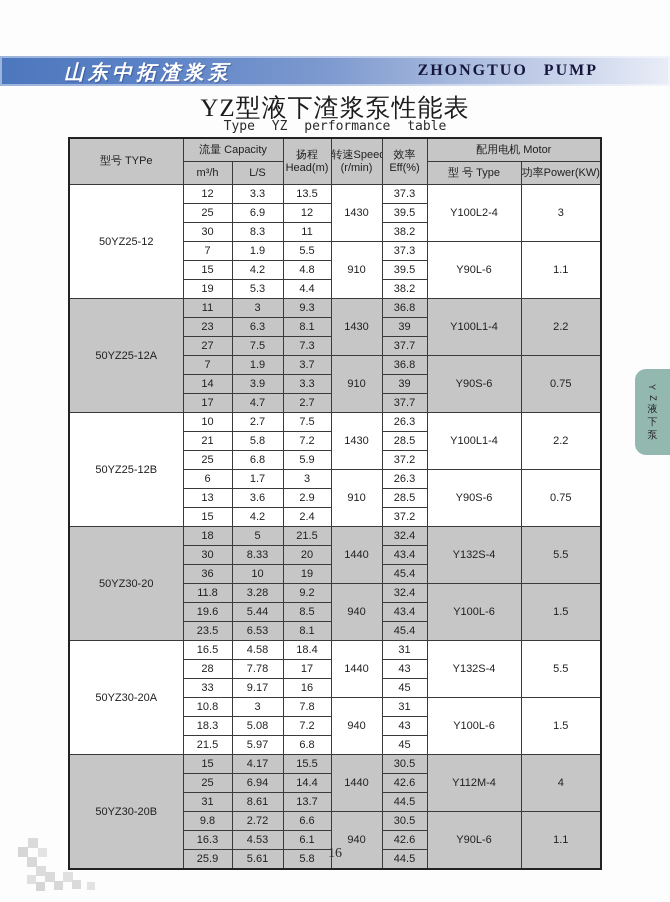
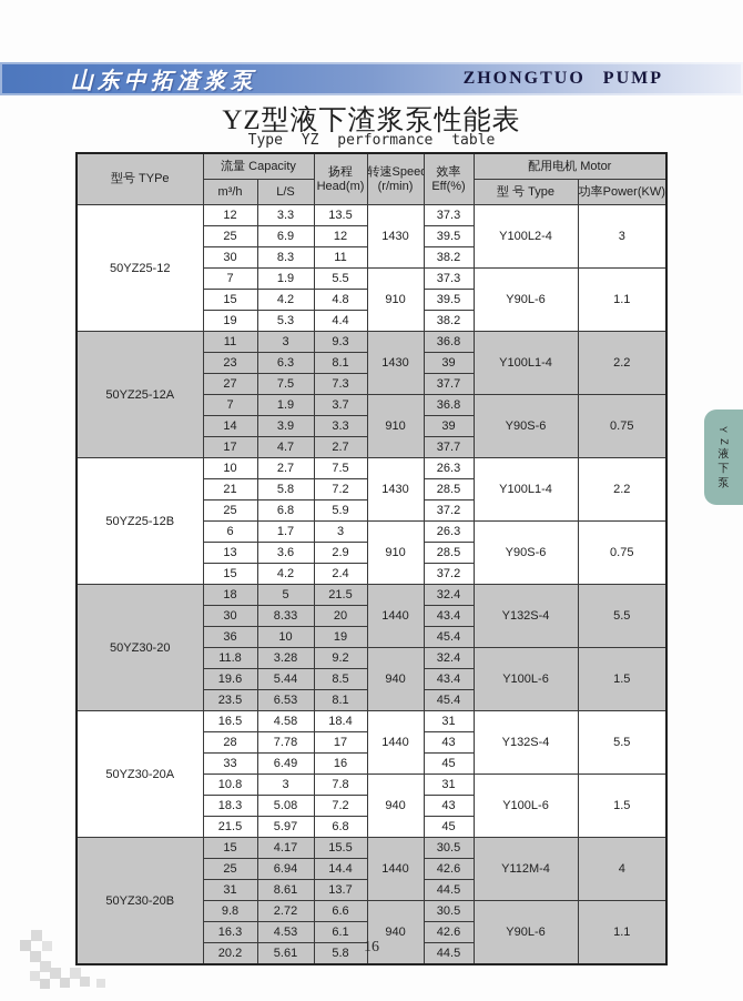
  山东中拓渣浆泵
  ZHONGTUO PUMP
  YZ型液下渣浆泵性能表
  Type YZ performance table
  型号 TYPe	流量 Capacity	扬程 Head(m)	转速Spee (r/min)	效率 Eff(%)	配用电机 Motor
  m³/h	L/S	型 号 Type	功率Power(KW)
  50YZ25-12	12	3.3	13.5	1430	37.3	Y100L2-4	3
  25	6.9	12	39.5
  30	8.3	11	38.2
  7	1.9	5.5	910	37.3	Y90L-6	1.1
  15	4.2	4.8	39.5
  19	5.3	4.4	38.2
  50YZ25-12A	11	3	9.3	1430	36.8	Y100L1-4	2.2
  23	6.3	8.1	39
  27	7.5	7.3	37.7
  7	1.9	3.7	910	36.8	Y90S-6	0.75
  14	3.9	3.3	39
  17	4.7	2.7	37.7
  50YZ25-12B	10	2.7	7.5	1430	26.3	Y100L1-4	2.2
  21	5.8	7.2	28.5
  25	6.8	5.9	37.2
  6	1.7	3	910	26.3	Y90S-6	0.75
  13	3.6	2.9	28.5
  15	4.2	2.4	37.2
  50YZ30-20	18	5	21.5	1440	32.4	Y132S-4	5.5
  30	8.33	20	43.4
  36	10	19	45.4
  11.8	3.28	9.2	940	32.4	Y100L-6	1.5
  19.6	5.44	8.5	43.4
  23.5	6.53	8.1	45.4
  50YZ30-20A	16.5	4.58	18.4	1440	31	Y132S-4	5.5
  28	7.78	17	43
- 33	9.17	16	45
+ 33	6.49	16	45
  10.8	3	7.8	940	31	Y100L-6	1.5
  18.3	5.08	7.2	43
  21.5	5.97	6.8	45
  50YZ30-20B	15	4.17	15.5	1440	30.5	Y112M-4	4
  25	6.94	14.4	42.6
  31	8.61	13.7	44.5
  9.8	2.72	6.6	940	30.5	Y90L-6	1.1
  16.3	4.53	6.1	42.6
- 25.9	5.61	5.8	44.5
+ 20.2	5.61	5.8	44.5
  液
  下
  泵
  16
